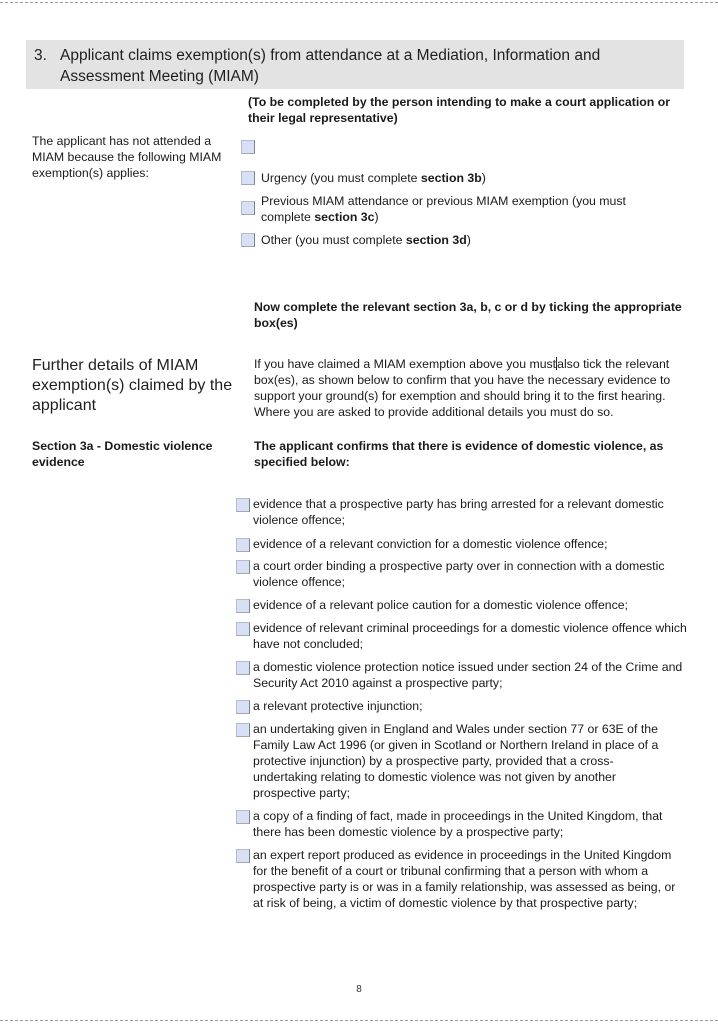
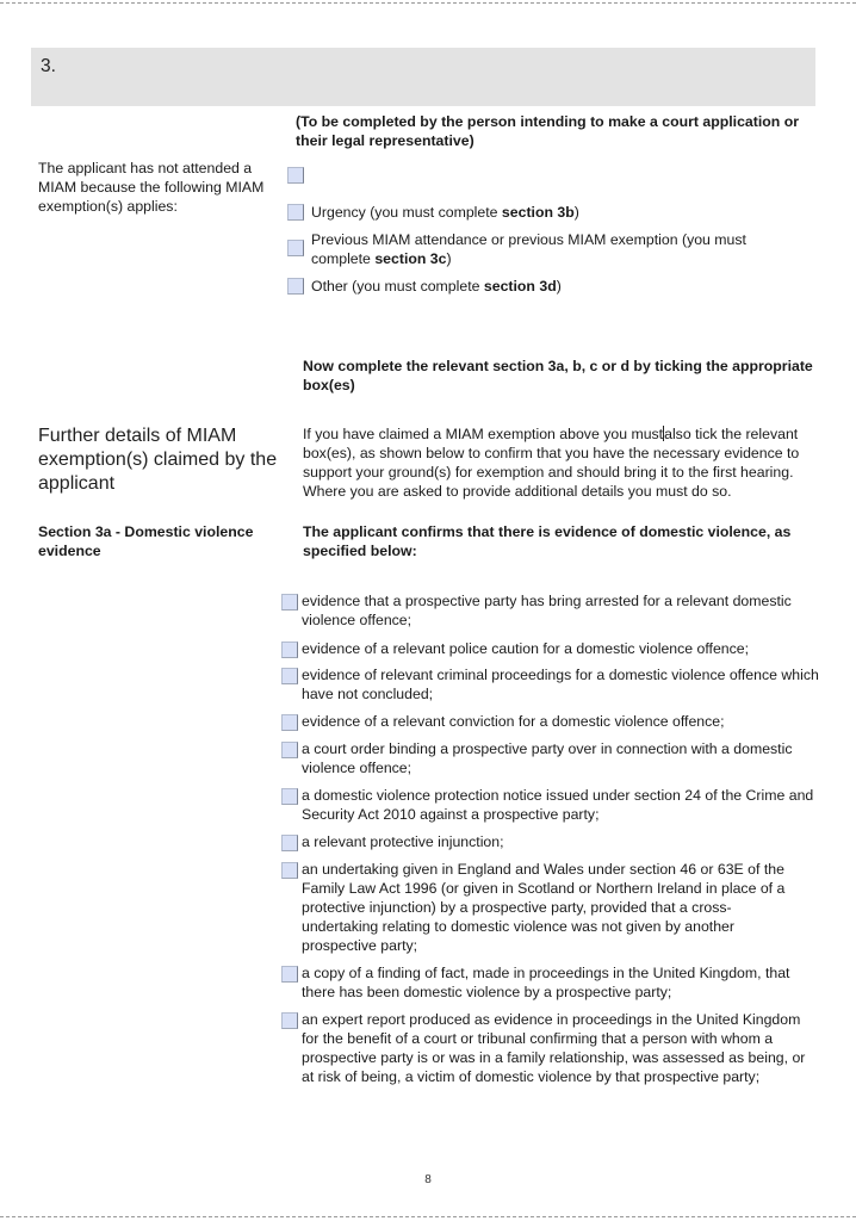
  3.
- Applicant claims exemption(s) from attendance at a Mediation, Information and Assessment Meeting (MIAM)
  (To be completed by the person intending to make a court application or their legal representative)
  The applicant has not attended a MIAM because the following MIAM exemption(s) applies:
  Urgency (you must complete section 3b)
  Previous MIAM attendance or previous MIAM exemption (you must complete section 3c)
  Other (you must complete section 3d)
  Now complete the relevant section 3a, b, c or d by ticking the appropriate box(es)
  Further details of MIAM exemption(s) claimed by the applicant
  If you have claimed a MIAM exemption above you mustalso tick the relevant box(es), as shown below to confirm that you have the necessary evidence to support your ground(s) for exemption and should bring it to the first hearing. Where you are asked to provide additional details you must do so.
  Section 3a - Domestic violence evidence
  The applicant confirms that there is evidence of domestic violence, as specified below:
  evidence that a prospective party has bring arrested for a relevant domestic violence offence;
- evidence of a relevant conviction for a domestic violence offence;
+ evidence of a relevant police caution for a domestic violence offence;
- a court order binding a prospective party over in connection with a domestic violence offence;
+ evidence of relevant criminal proceedings for a domestic violence offence which have not concluded;
- evidence of a relevant police caution for a domestic violence offence;
+ evidence of a relevant conviction for a domestic violence offence;
- evidence of relevant criminal proceedings for a domestic violence offence which have not concluded;
+ a court order binding a prospective party over in connection with a domestic violence offence;
  a domestic violence protection notice issued under section 24 of the Crime and Security Act 2010 against a prospective party;
  a relevant protective injunction;
- an undertaking given in England and Wales under section 77 or 63E of the Family Law Act 1996 (or given in Scotland or Northern Ireland in place of a protective injunction) by a prospective party, provided that a cross-undertaking relating to domestic violence was not given by another prospective party;
+ an undertaking given in England and Wales under section 46 or 63E of the Family Law Act 1996 (or given in Scotland or Northern Ireland in place of a protective injunction) by a prospective party, provided that a cross-undertaking relating to domestic violence was not given by another prospective party;
  a copy of a finding of fact, made in proceedings in the United Kingdom, that there has been domestic violence by a prospective party;
  an expert report produced as evidence in proceedings in the United Kingdom for the benefit of a court or tribunal confirming that a person with whom a prospective party is or was in a family relationship, was assessed as being, or at risk of being, a victim of domestic violence by that prospective party;
  8
